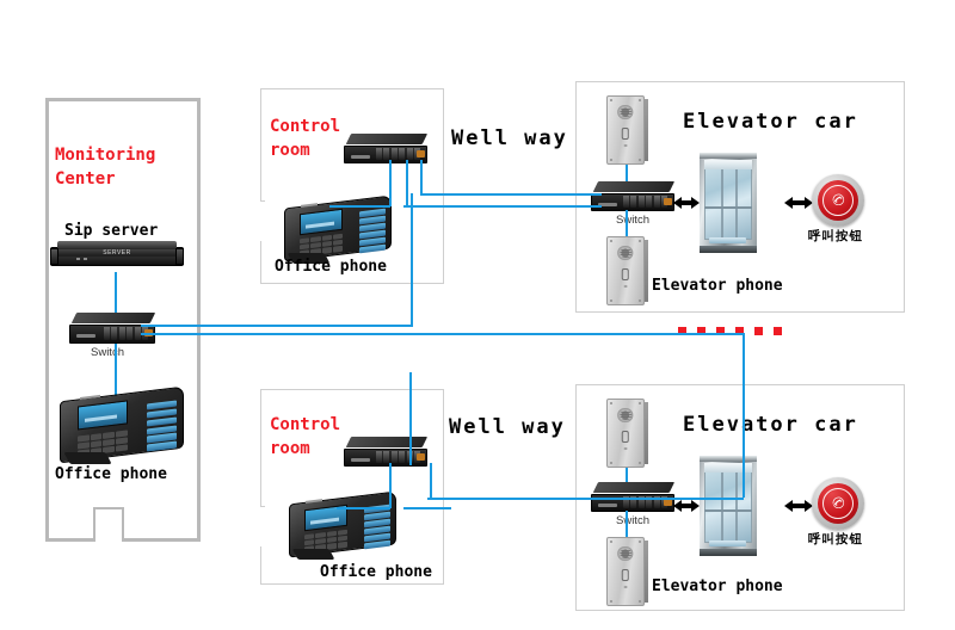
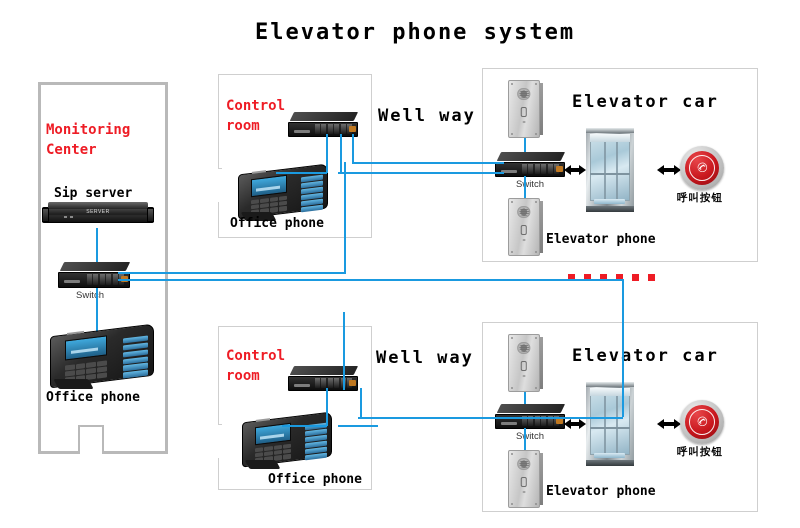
+ Elevator phone system
  Monitoring
  Center
  Sip server
  Swith
  Office phone
  Control
  room
  Office phone
  Well way
  Elevator car
  Switch
  Elevator phone
  呼叫按钮
  Control
  room
  Office phone
  Well way
  Elevator car
  Switch
  Elevator phone
  呼叫按钮
